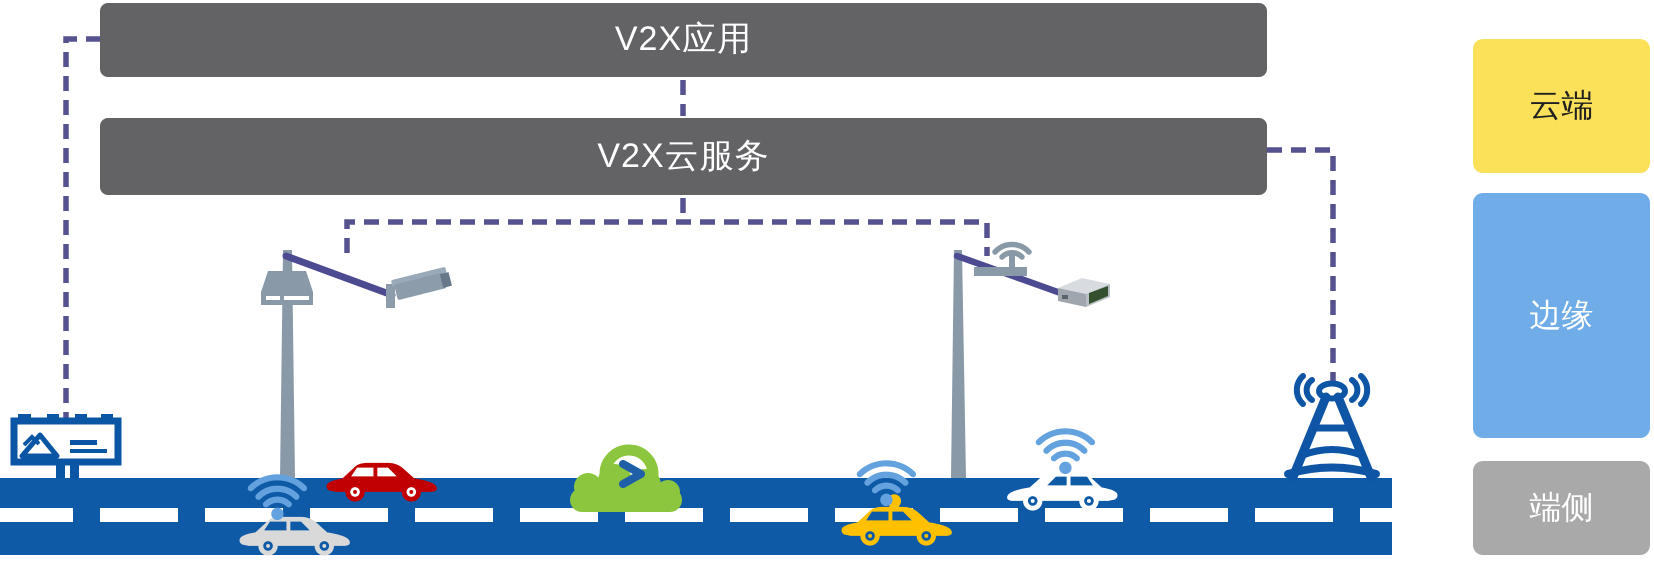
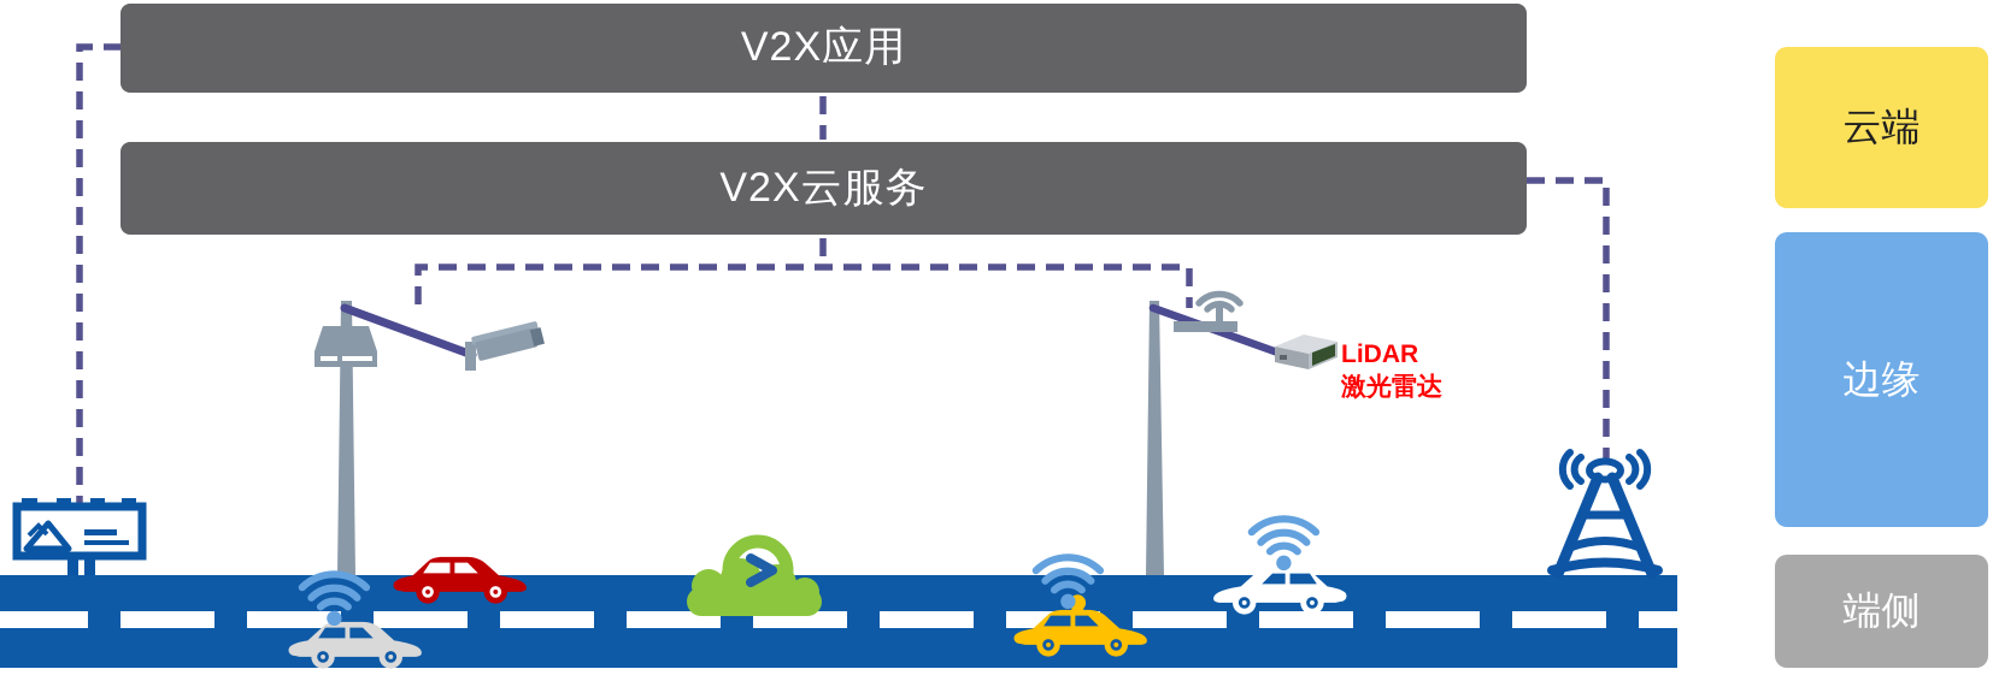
  V2X应用
  V2X云服务
  云端
  边缘
  端侧
+ LiDAR
+ 激光雷达
